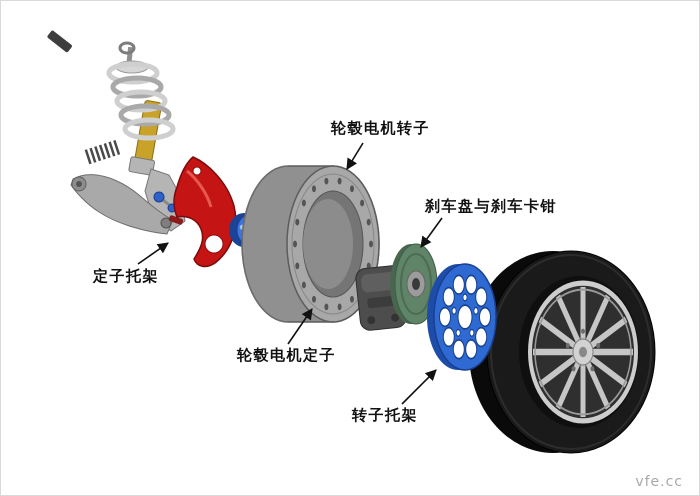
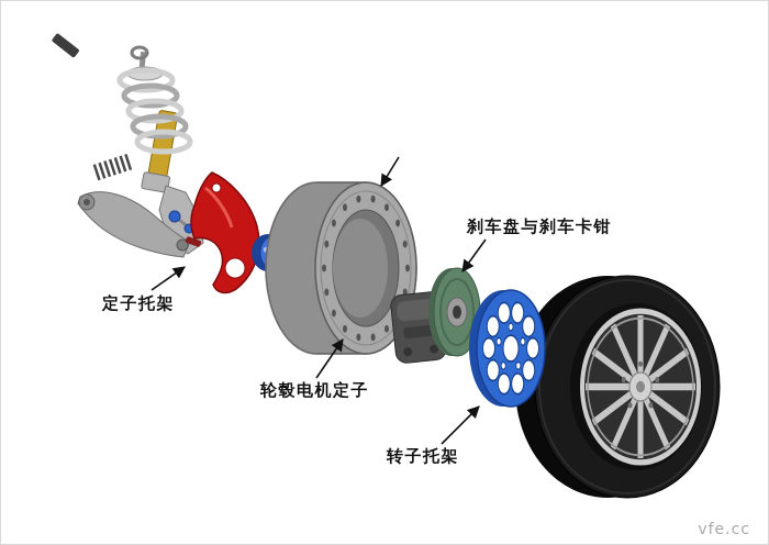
- 轮毂电机转子
  刹车盘与刹车卡钳
  定子托架
  轮毂电机定子
  转子托架
  vfe.cc
